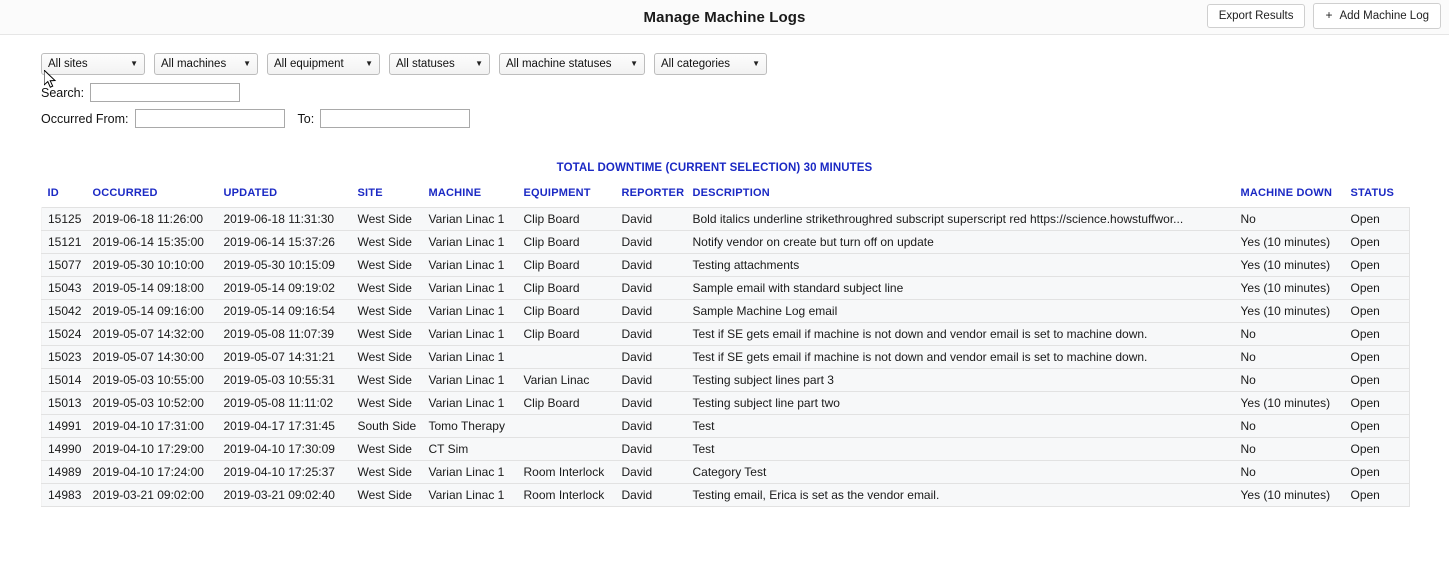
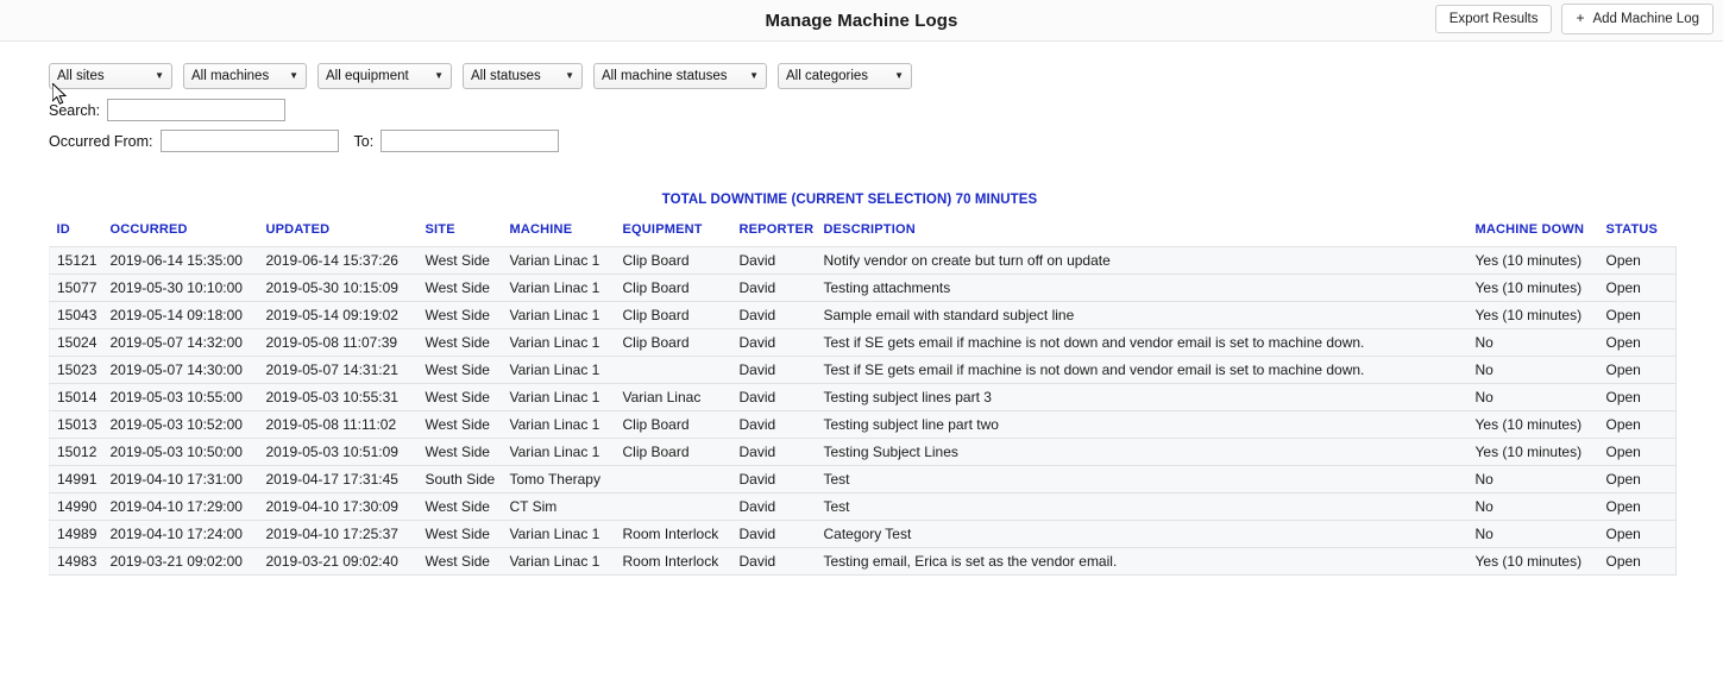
  Manage Machine Logs
  Export Results
  + Add Machine Log
  All sites
  ▼
  All machines
  ▼
  All equipment
  ▼
  All statuses
  ▼
  All machine statuses
  ▼
  All categories
  ▼
  Search:
  Occurred From:
  To:
- TOTAL DOWNTIME (CURRENT SELECTION) 30 MINUTES
+ TOTAL DOWNTIME (CURRENT SELECTION) 70 MINUTES
  ID	OCCURRED	UPDATED	SITE	MACHINE	EQUIPMENT	REPORTER	DESCRIPTION	MACHINE DOWN	STATUS
- 15125	2019-06-18 11:26:00	2019-06-18 11:31:30	West Side	Varian Linac 1	Clip Board	David	Bold italics underline strikethroughred subscript superscript red https://science.howstuffwor...	No	Open
  15121	2019-06-14 15:35:00	2019-06-14 15:37:26	West Side	Varian Linac 1	Clip Board	David	Notify vendor on create but turn off on update	Yes (10 minutes)	Open
  15077	2019-05-30 10:10:00	2019-05-30 10:15:09	West Side	Varian Linac 1	Clip Board	David	Testing attachments	Yes (10 minutes)	Open
  15043	2019-05-14 09:18:00	2019-05-14 09:19:02	West Side	Varian Linac 1	Clip Board	David	Sample email with standard subject line	Yes (10 minutes)	Open
- 15042	2019-05-14 09:16:00	2019-05-14 09:16:54	West Side	Varian Linac 1	Clip Board	David	Sample Machine Log email	Yes (10 minutes)	Open
  15024	2019-05-07 14:32:00	2019-05-08 11:07:39	West Side	Varian Linac 1	Clip Board	David	Test if SE gets email if machine is not down and vendor email is set to machine down.	No	Open
  15023	2019-05-07 14:30:00	2019-05-07 14:31:21	West Side	Varian Linac 1		David	Test if SE gets email if machine is not down and vendor email is set to machine down.	No	Open
  15014	2019-05-03 10:55:00	2019-05-03 10:55:31	West Side	Varian Linac 1	Varian Linac	David	Testing subject lines part 3	No	Open
  15013	2019-05-03 10:52:00	2019-05-08 11:11:02	West Side	Varian Linac 1	Clip Board	David	Testing subject line part two	Yes (10 minutes)	Open
+ 15012	2019-05-03 10:50:00	2019-05-03 10:51:09	West Side	Varian Linac 1	Clip Board	David	Testing Subject Lines	Yes (10 minutes)	Open
  14991	2019-04-10 17:31:00	2019-04-17 17:31:45	South Side	Tomo Therapy		David	Test	No	Open
  14990	2019-04-10 17:29:00	2019-04-10 17:30:09	West Side	CT Sim		David	Test	No	Open
  14989	2019-04-10 17:24:00	2019-04-10 17:25:37	West Side	Varian Linac 1	Room Interlock	David	Category Test	No	Open
  14983	2019-03-21 09:02:00	2019-03-21 09:02:40	West Side	Varian Linac 1	Room Interlock	David	Testing email, Erica is set as the vendor email.	Yes (10 minutes)	Open
